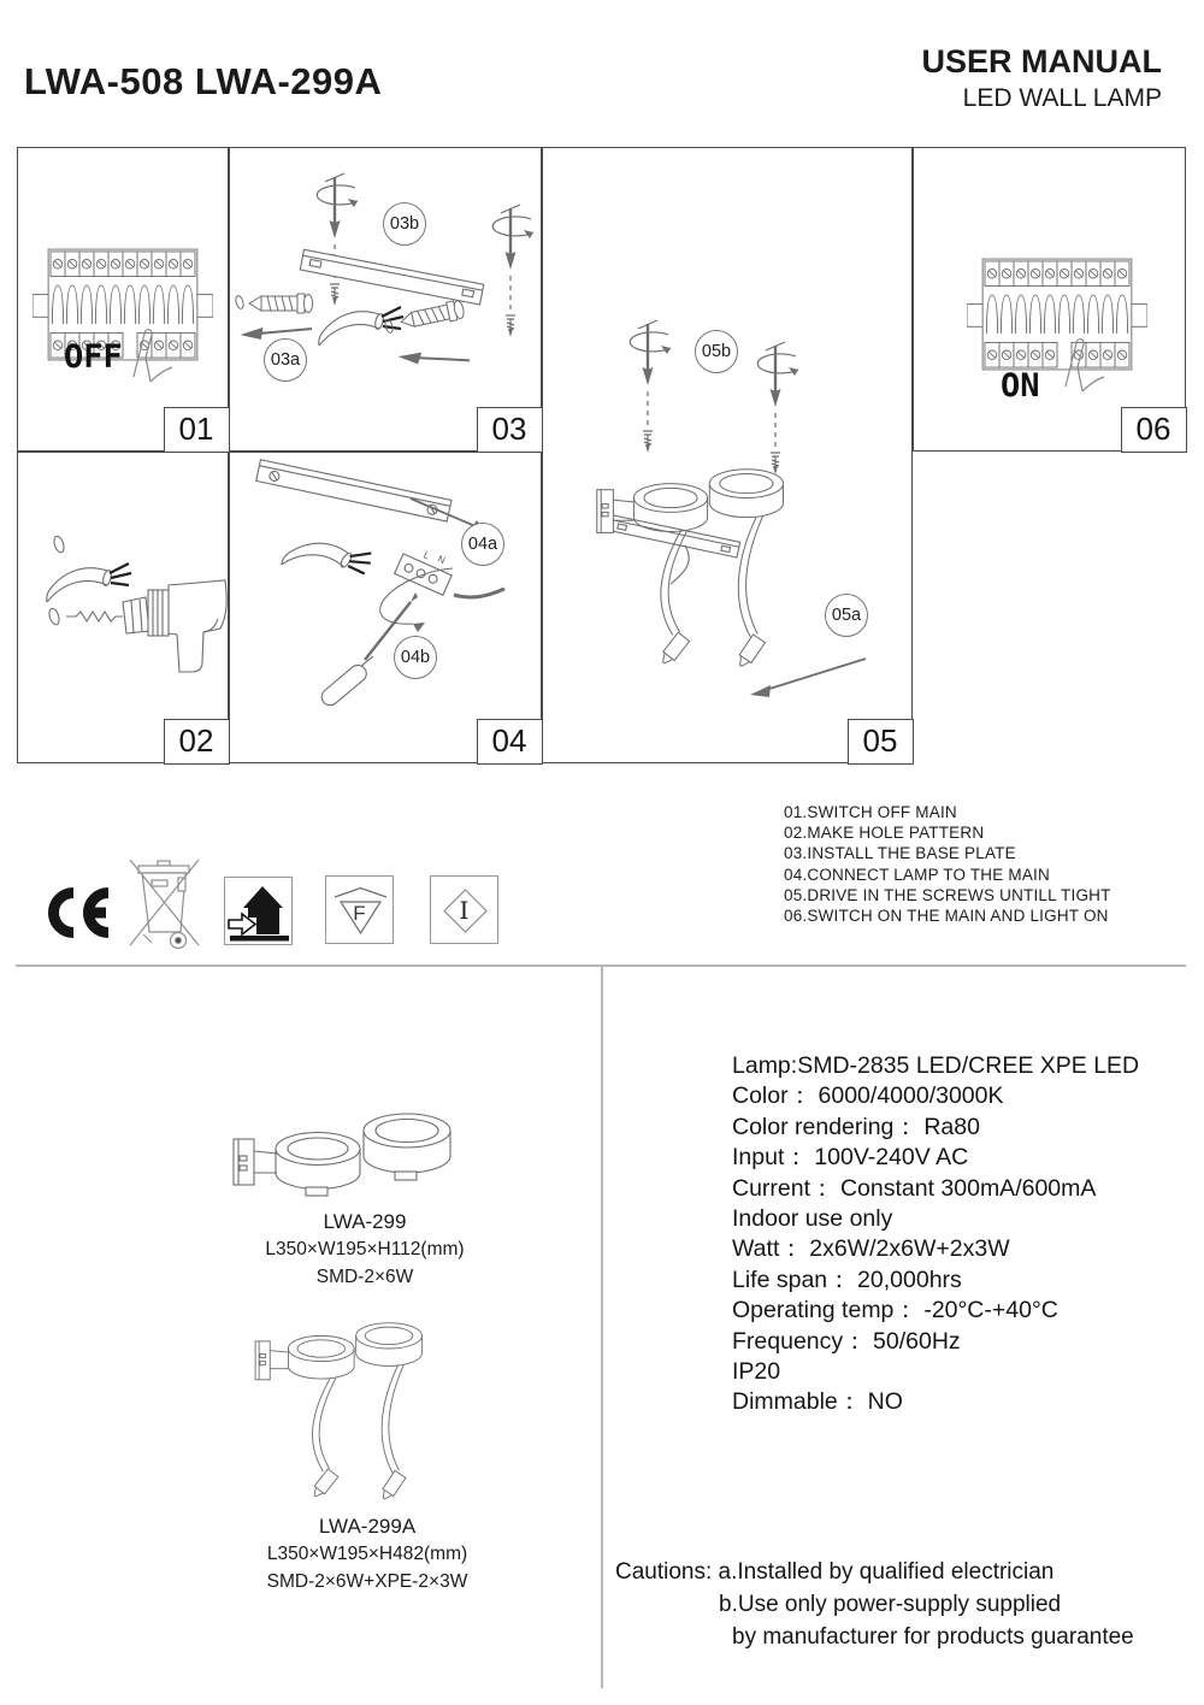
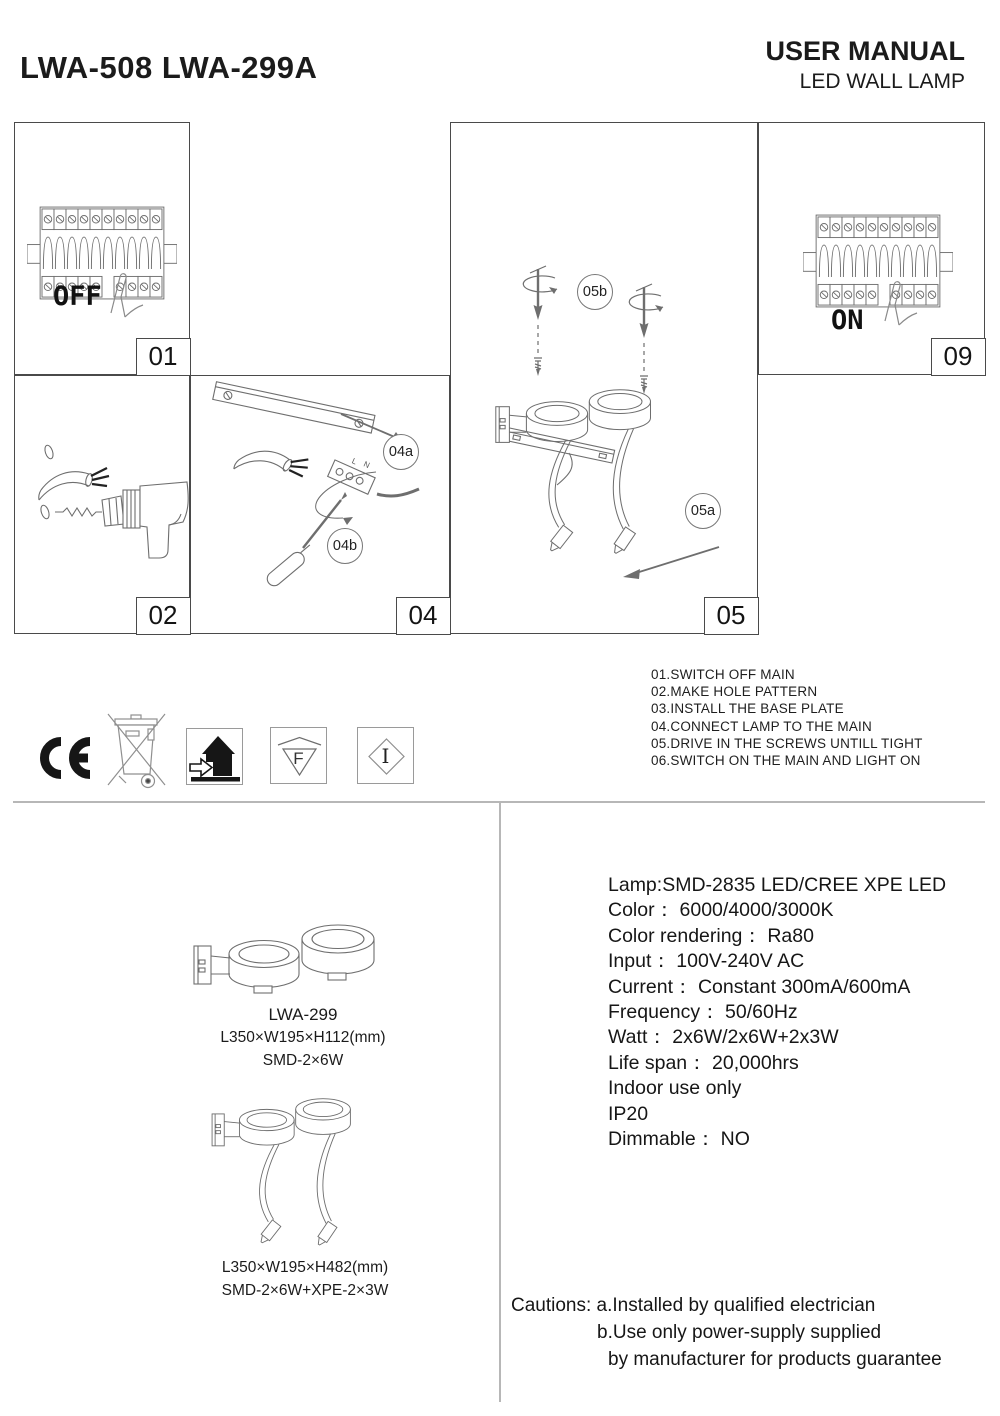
  LWA-508 LWA-299A
  USER MANUAL
  LED WALL LAMP
  OFF
  01
  02
- 03b
- 03a
- 03
  04a
  04b
  04
  05b
  05a
  05
  ON
- 06
+ 09
  F
  I
  01.SWITCH OFF MAIN
  02.MAKE HOLE PATTERN
  03.INSTALL THE BASE PLATE
  04.CONNECT LAMP TO THE MAIN
  05.DRIVE IN THE SCREWS UNTILL TIGHT
  06.SWITCH ON THE MAIN AND LIGHT ON
  LWA-299
  L350×W195×H112(mm)
  SMD-2×6W
- LWA-299A
  L350×W195×H482(mm)
  SMD-2×6W+XPE-2×3W
  Lamp:SMD-2835 LED/CREE XPE LED
  Color： 6000/4000/3000K
  Color rendering： Ra80
  Input： 100V-240V AC
  Current： Constant 300mA/600mA
- Indoor use only
+ Frequency： 50/60Hz
  Watt： 2x6W/2x6W+2x3W
  Life span： 20,000hrs
- Operating temp： -20°C-+40°C
- Frequency： 50/60Hz
+ Indoor use only
  IP20
  Dimmable： NO
  Cautions: a.Installed by qualified electrician
  b.Use only power-supply supplied
  by manufacturer for products guarantee
